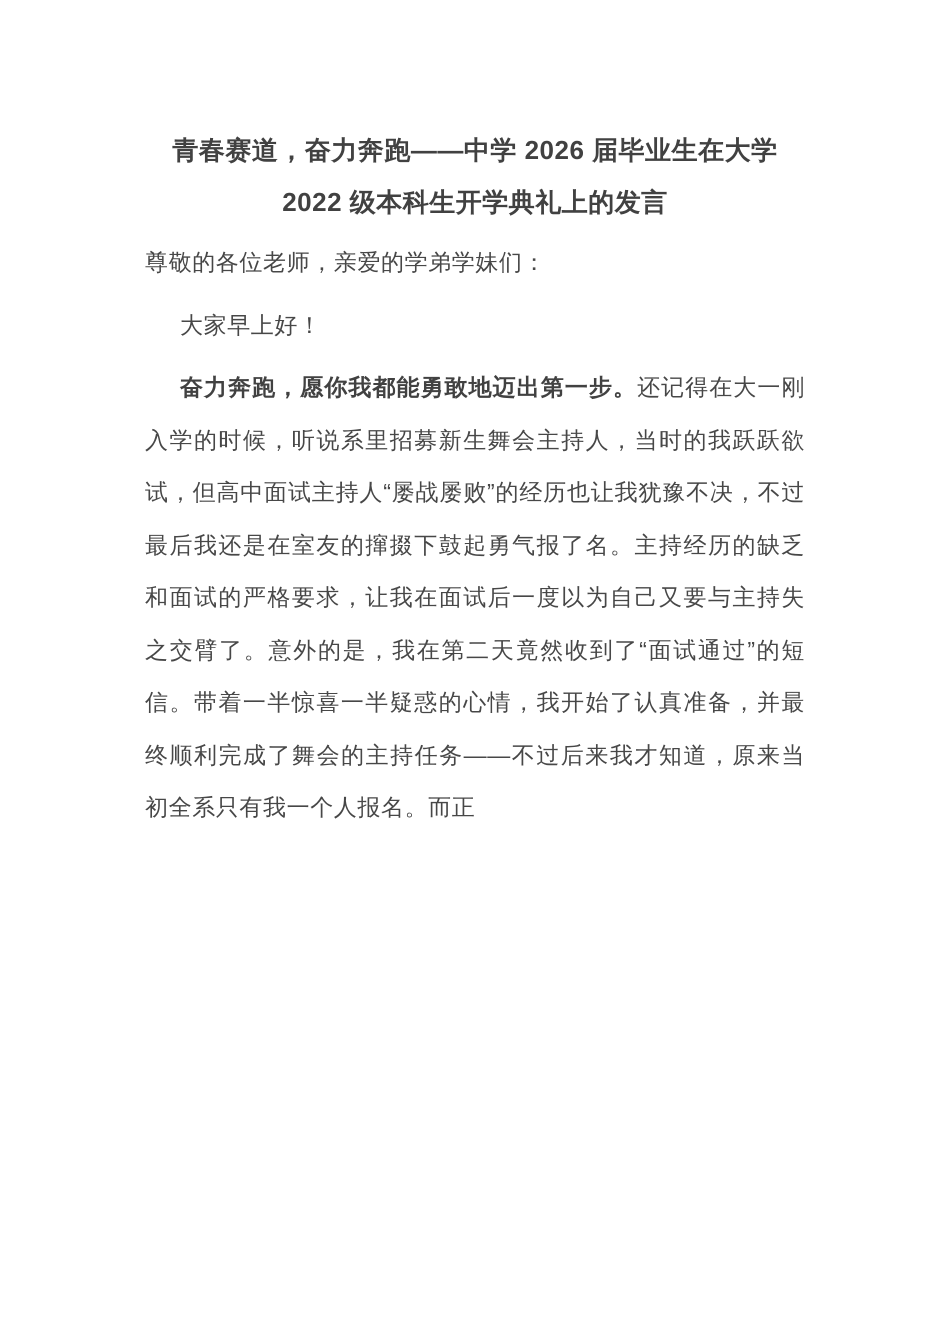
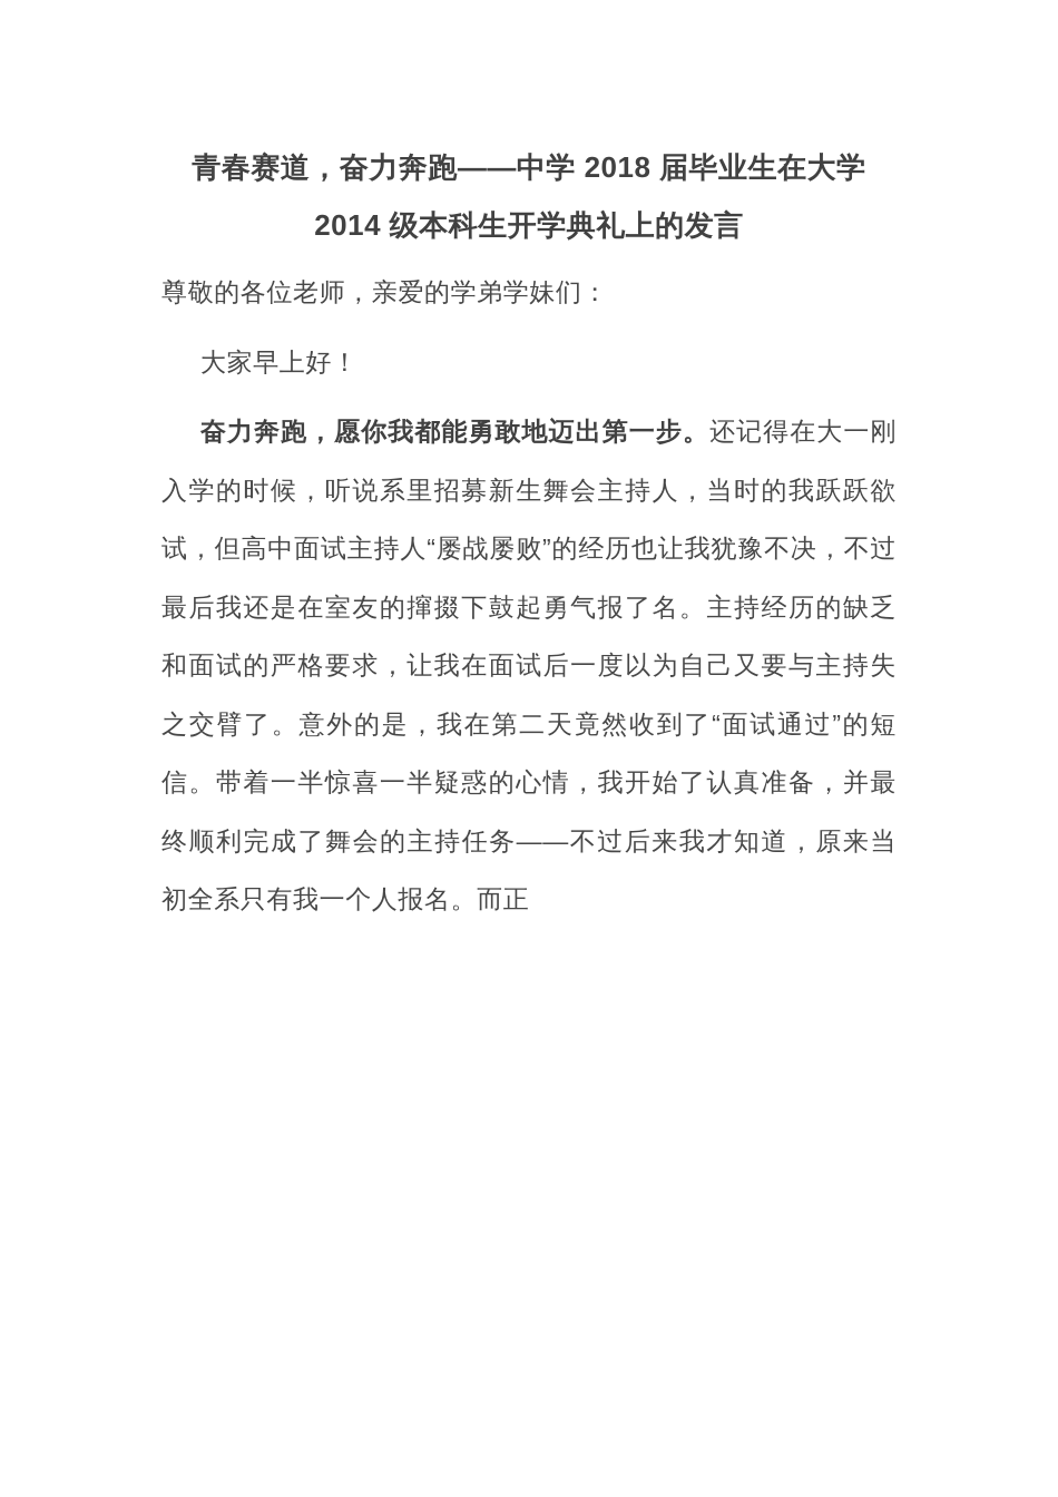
- 青春赛道，奋力奔跑——中学 2026 届毕业生在大学
+ 青春赛道，奋力奔跑——中学 2018 届毕业生在大学
- 2022 级本科生开学典礼上的发言
+ 2014 级本科生开学典礼上的发言
  尊敬的各位老师，亲爱的学弟学妹们：
  大家早上好！
  奋力奔跑，愿你我都能勇敢地迈出第一步。还记得在大一刚入学的时候，听说系里招募新生舞会主持人，当时的我跃跃欲试，但高中面试主持人“屡战屡败”的经历也让我犹豫不决，不过最后我还是在室友的撺掇下鼓起勇气报了名。主持经历的缺乏和面试的严格要求，让我在面试后一度以为自己又要与主持失之交臂了。意外的是，我在第二天竟然收到了“面试通过”的短信。带着一半惊喜一半疑惑的心情，我开始了认真准备，并最终顺利完成了舞会的主持任务——不过后来我才知道，原来当初全系只有我一个人报名。而正
